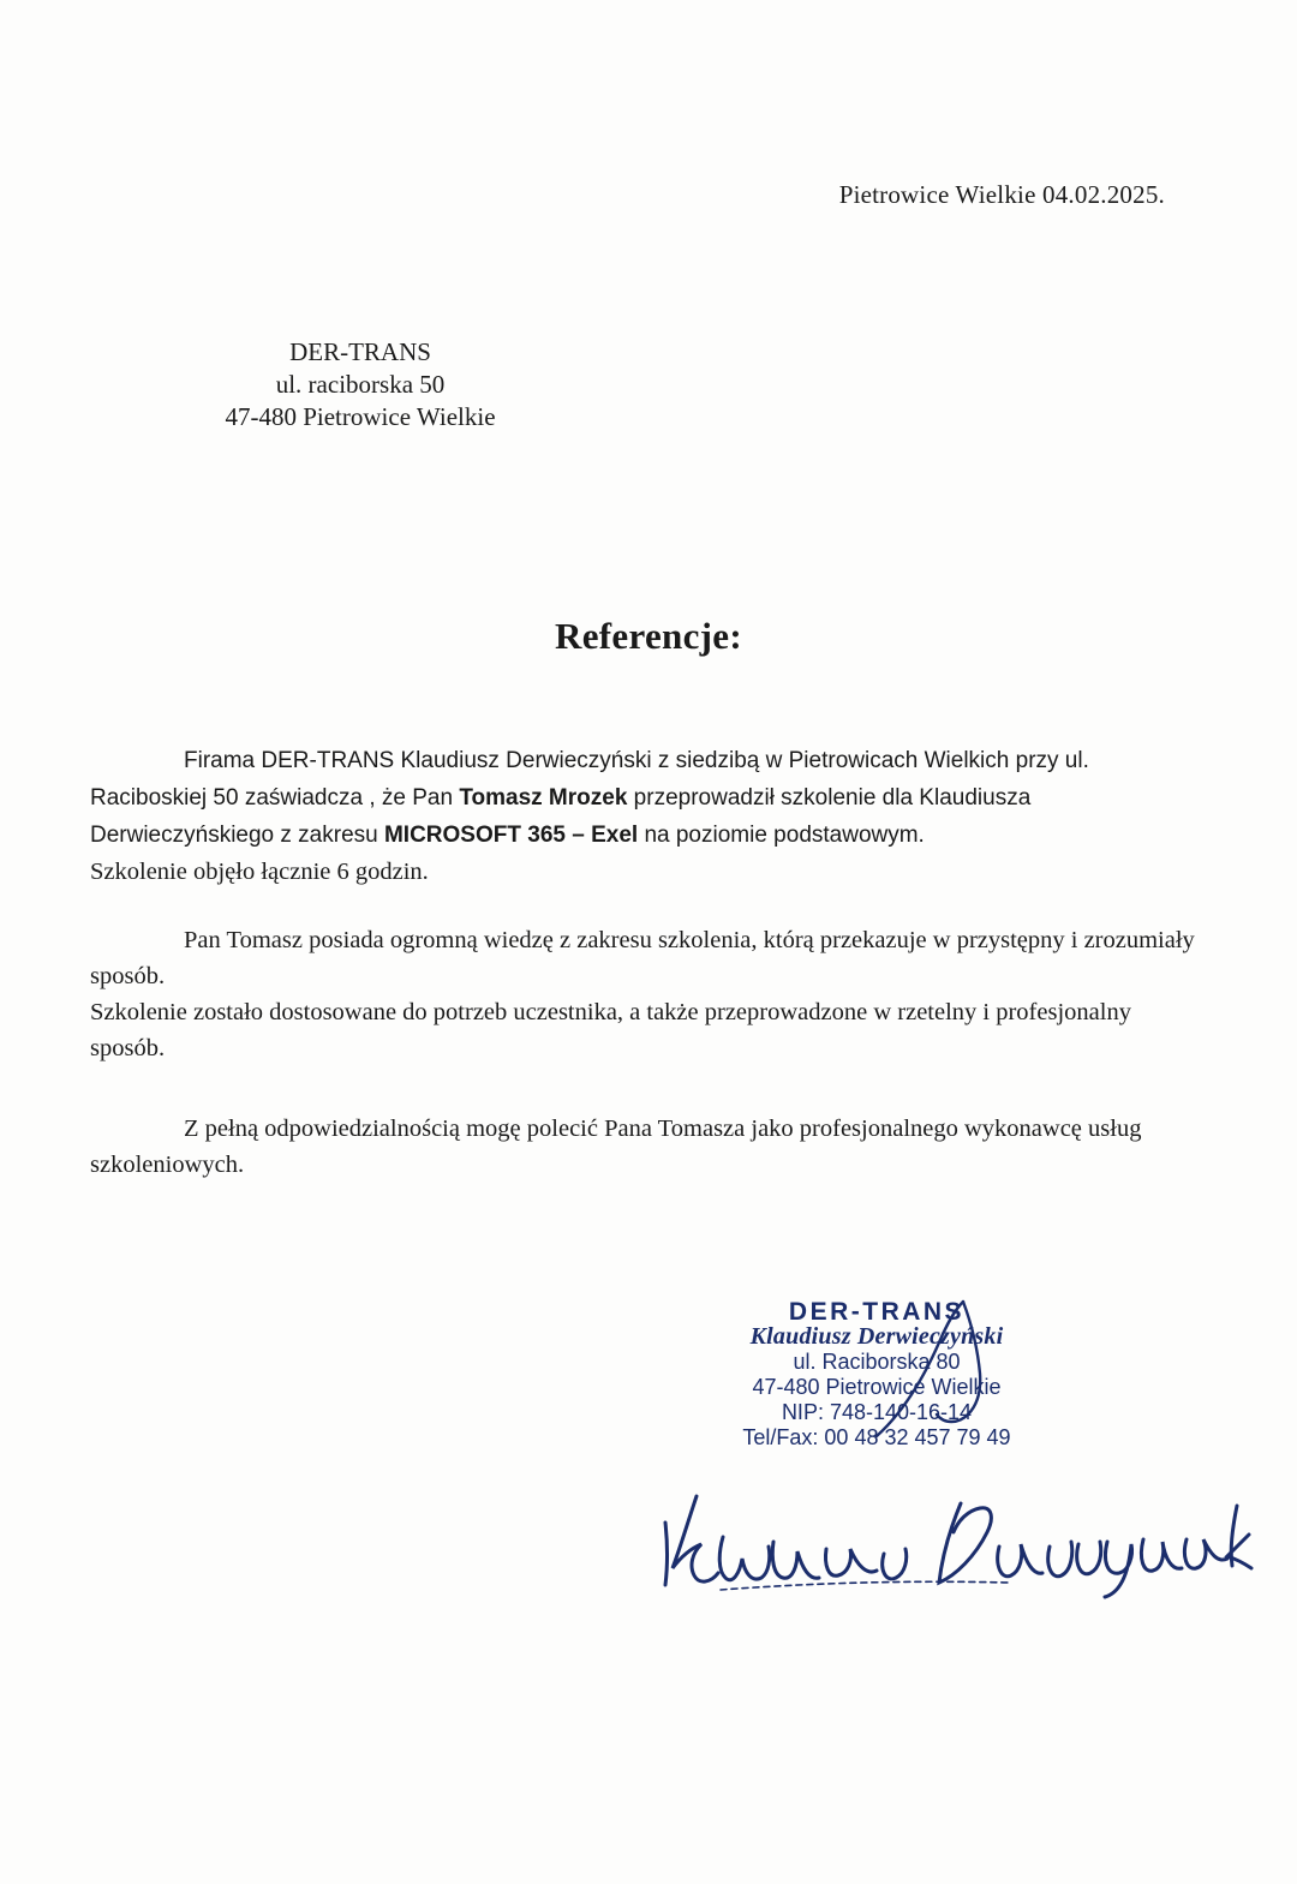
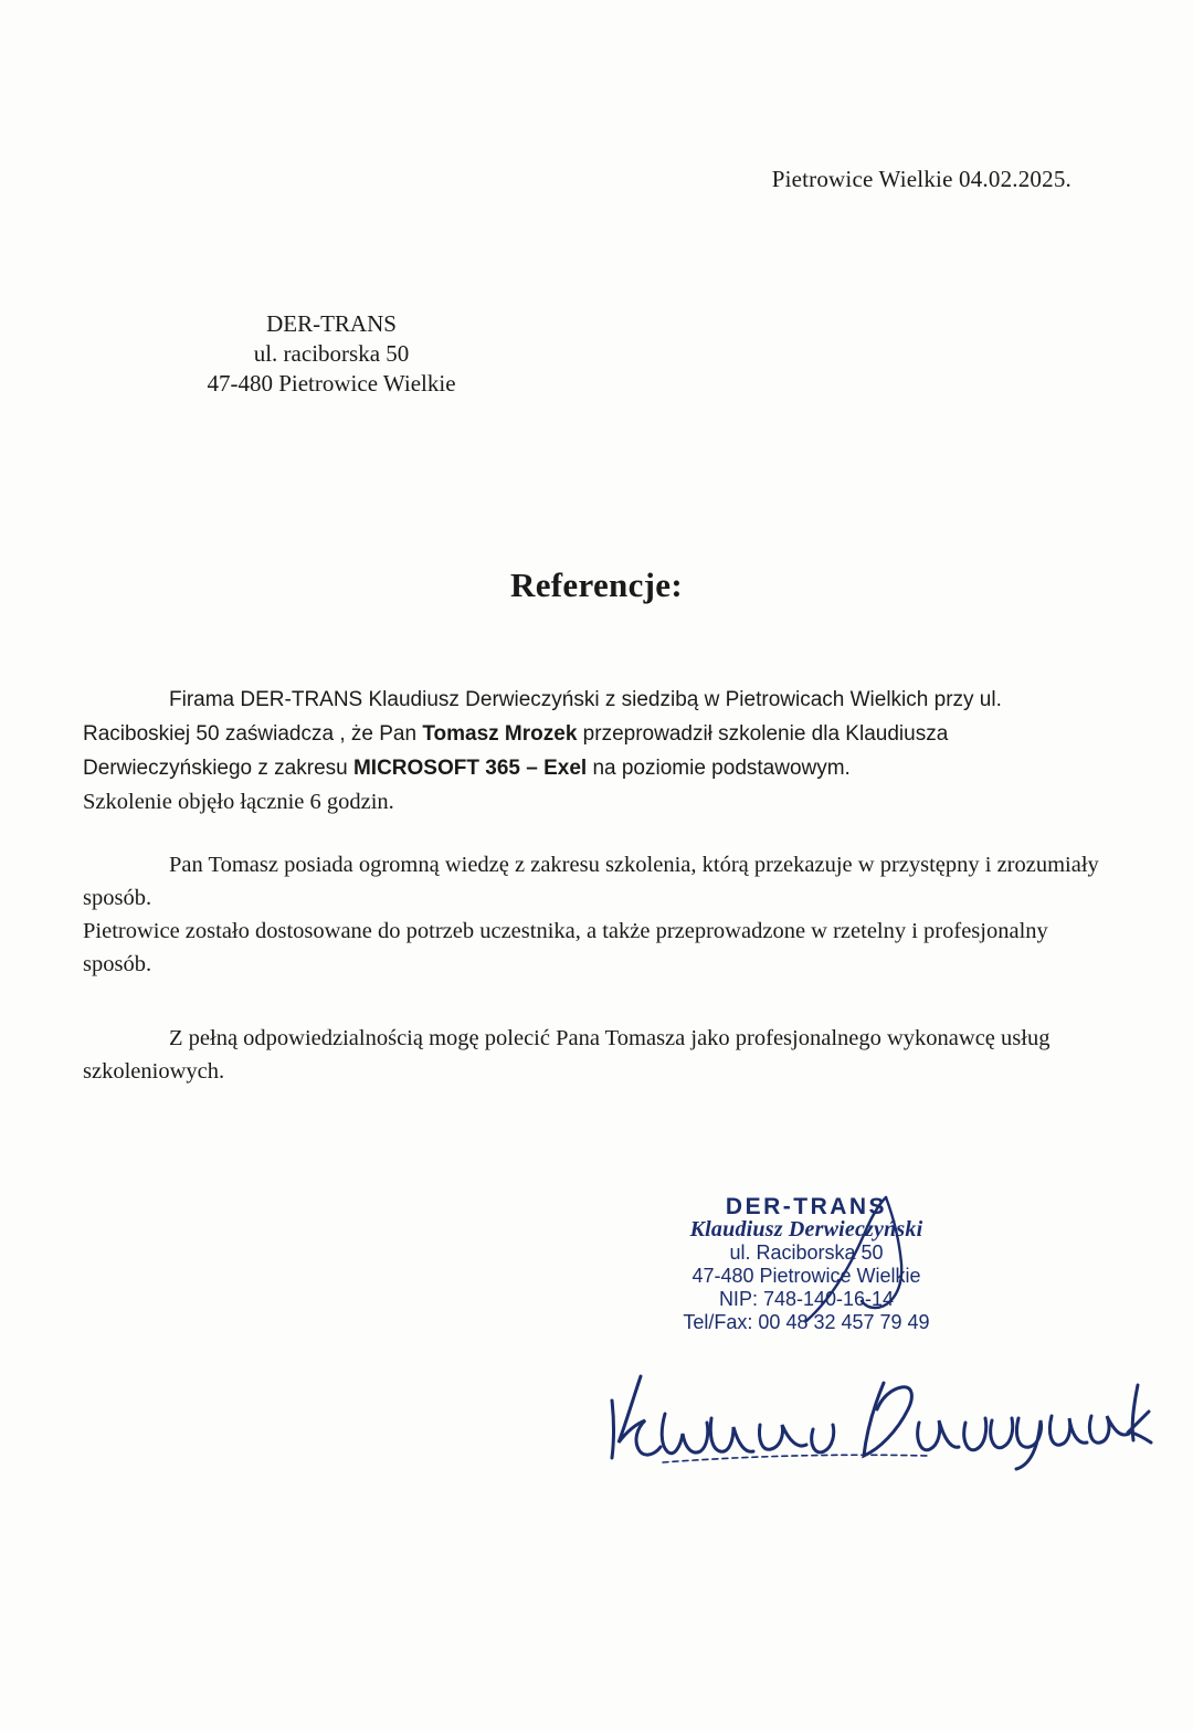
  Pietrowice Wielkie 04.02.2025.
  DER-TRANS
  ul. raciborska 50
  47-480 Pietrowice Wielkie
  Referencje:
  Firama DER-TRANS Klaudiusz Derwieczyński z siedzibą w Pietrowicach Wielkich przy ul. Raciboskiej 50 zaświadcza , że Pan Tomasz Mrozek przeprowadził szkolenie dla Klaudiusza Derwieczyńskiego z zakresu MICROSOFT 365 – Exel na poziomie podstawowym.
  Szkolenie objęło łącznie 6 godzin.
  Pan Tomasz posiada ogromną wiedzę z zakresu szkolenia, którą przekazuje w przystępny i zrozumiały sposób.
- Szkolenie zostało dostosowane do potrzeb uczestnika, a także przeprowadzone w rzetelny i profesjonalny sposób.
+ Pietrowice zostało dostosowane do potrzeb uczestnika, a także przeprowadzone w rzetelny i profesjonalny sposób.
  Z pełną odpowiedzialnością mogę polecić Pana Tomasza jako profesjonalnego wykonawcę usług szkoleniowych.
  DER-TRAN
  Klaudiusz Derwieczyński
- ul. Raciborska 80
+ ul. Raciborska 50
  47-480 Pietrowice Wielie
  NIP: 748-140-16-14
  Tel/Fax: 00 48 32 457 79 49
